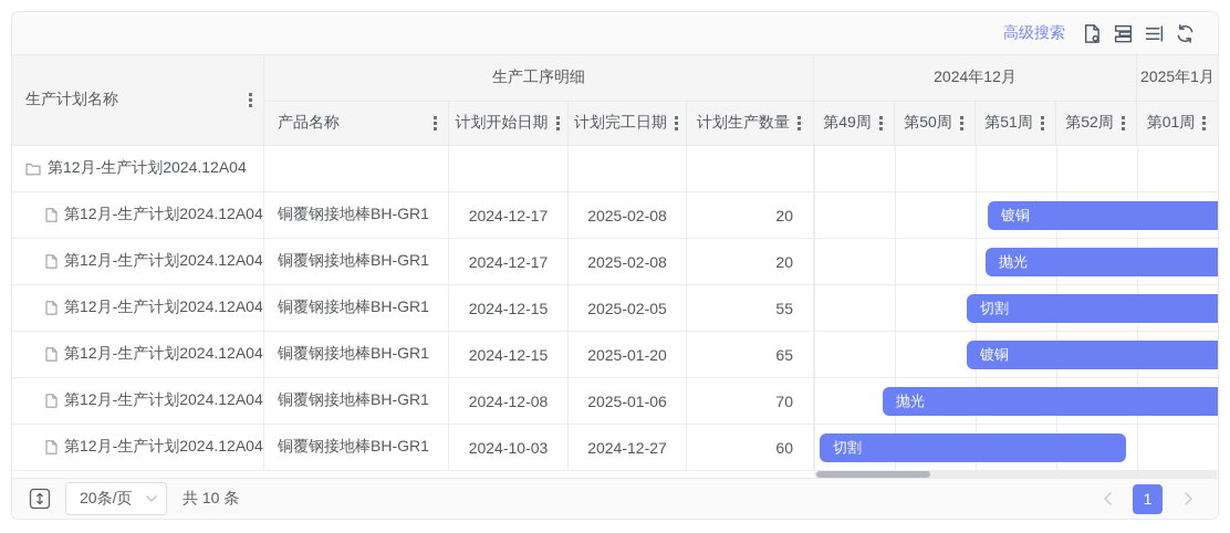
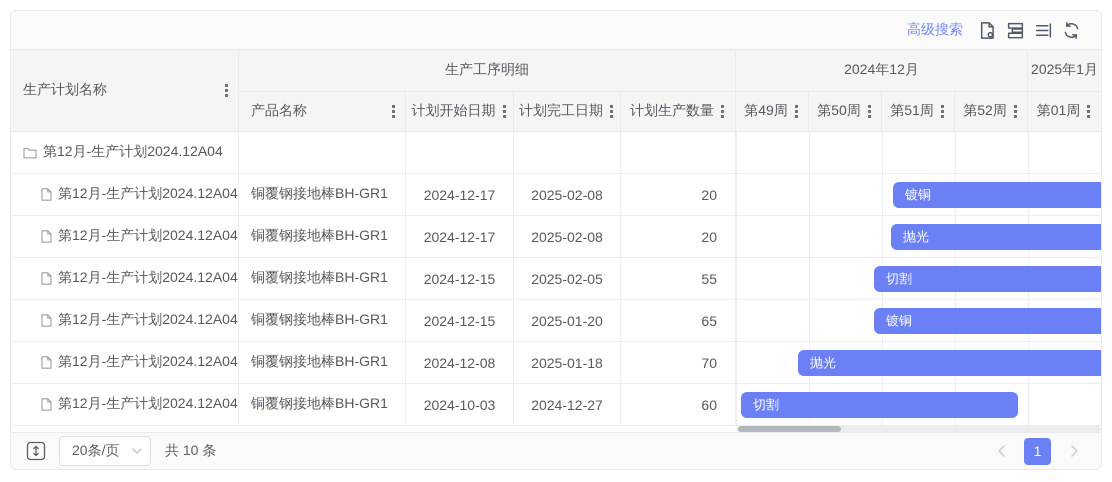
  高级搜索
  生产计划名称
  生产工序明细
  2024年12月
  2025年1月
  产品名称
  计划开始日期
  计划完工日期
  计划生产数量
  第49周
  第50周
  第51周
  第52周
  第01周
  第12月-生产计划2024.12A04
  第12月-生产计划2024.12A04
  铜覆钢接地棒BH-GR1
  2024-12-17
  2025-02-08
  20
  镀铜
  第12月-生产计划2024.12A04
  铜覆钢接地棒BH-GR1
  2024-12-17
  2025-02-08
  20
  抛光
  第12月-生产计划2024.12A04
  铜覆钢接地棒BH-GR1
  2024-12-15
  2025-02-05
  55
  切割
  第12月-生产计划2024.12A04
  铜覆钢接地棒BH-GR1
  2024-12-15
  2025-01-20
  65
  镀铜
  第12月-生产计划2024.12A04
  铜覆钢接地棒BH-GR1
  2024-12-08
- 2025-01-06
+ 2025-01-18
  70
  抛光
  第12月-生产计划2024.12A04
  铜覆钢接地棒BH-GR1
  2024-10-03
  2024-12-27
  60
  切割
  20条/页
  共 10 条
  1
